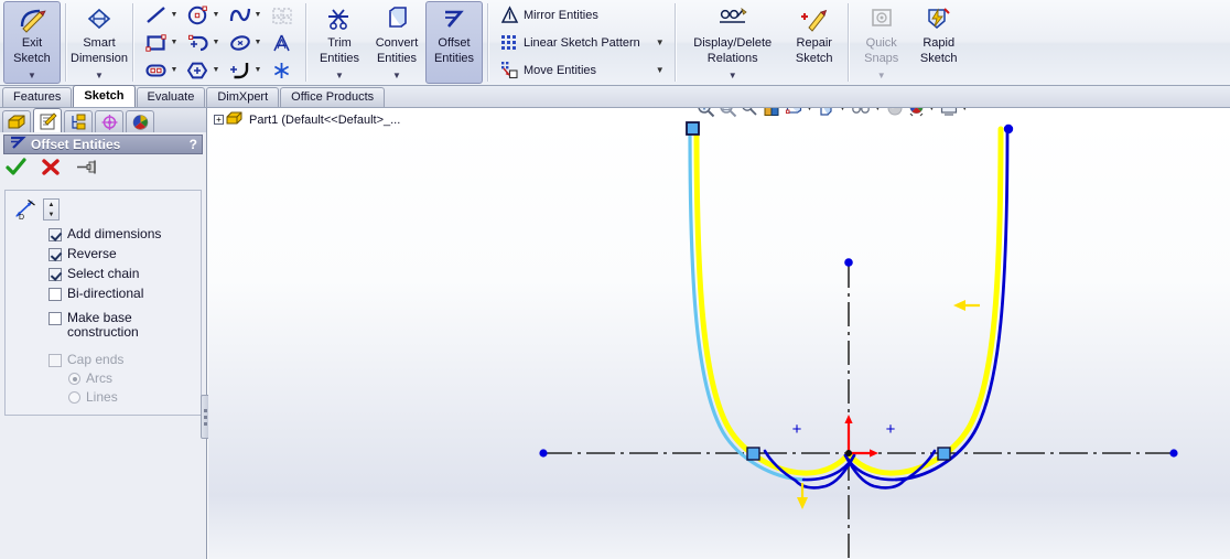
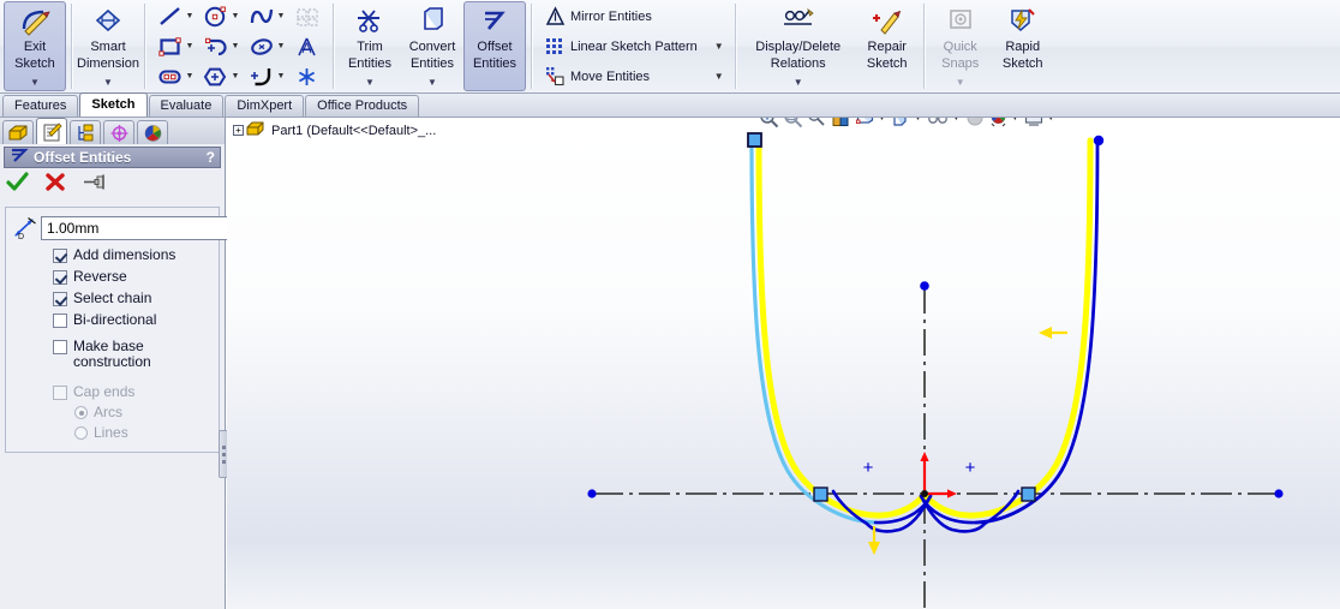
  Exit
  Sketch
  ▼
  Smart
  Dimension
  ▼
  Trim
  Entities
  ▼
  Convert
  Entities
  ▼
  Offset
  Entities
  Mirror Entities
  Linear Sketch Pattern
  ▼
  Move Entities
  ▼
  Display/Delete
  Relations
  ▼
  Repair
  Sketch
  Quick
  Snaps
  ▼
  Rapid
  Sketch
  Features
  Sketch
  Evaluate
  DimXpert
  Office Products
  Offset Entities
  ?
+ 1.00mm
  Add dimensions
  Reverse
  Select chain
  Bi-directional
  Make base construction
  Cap ends
  Arcs
  Lines
  +
  Part1 (Default<<Default>_...
  +
  +
